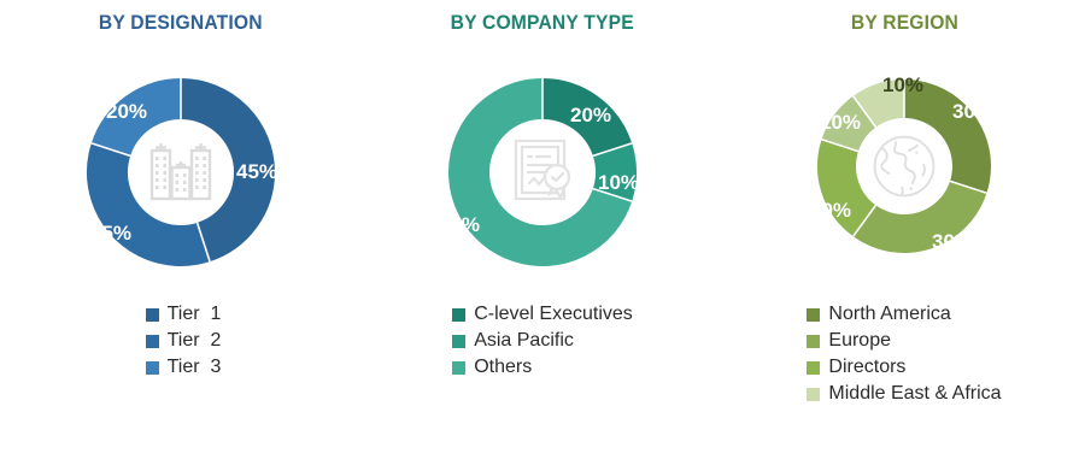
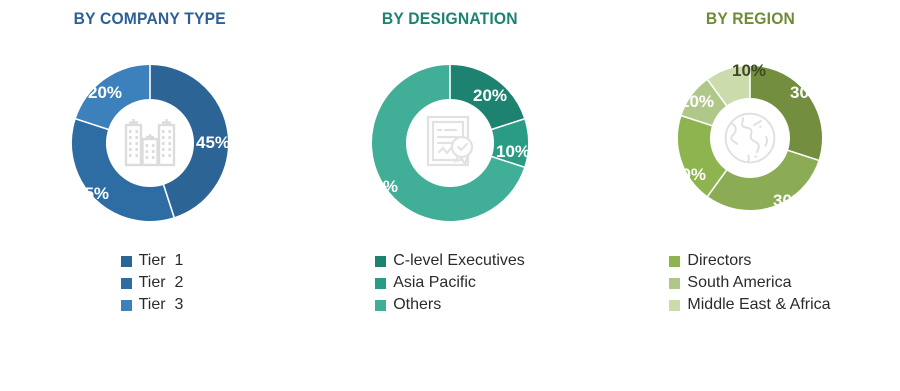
- BY DESIGNATION
+ BY COMPANY TYPE
  45%
  35%
  20%
  Tier 1
  Tier 2
  Tier 3
- BY COMPANY TYPE
+ BY DESIGNATION
  20%
  10%
  70%
  C-level Executives
  Asia Pacific
  Others
  BY REGION
  30%
  30%
  20%
  10%
  10%
- North America
- Europe
  Directors
+ South America
  Middle East & Africa
